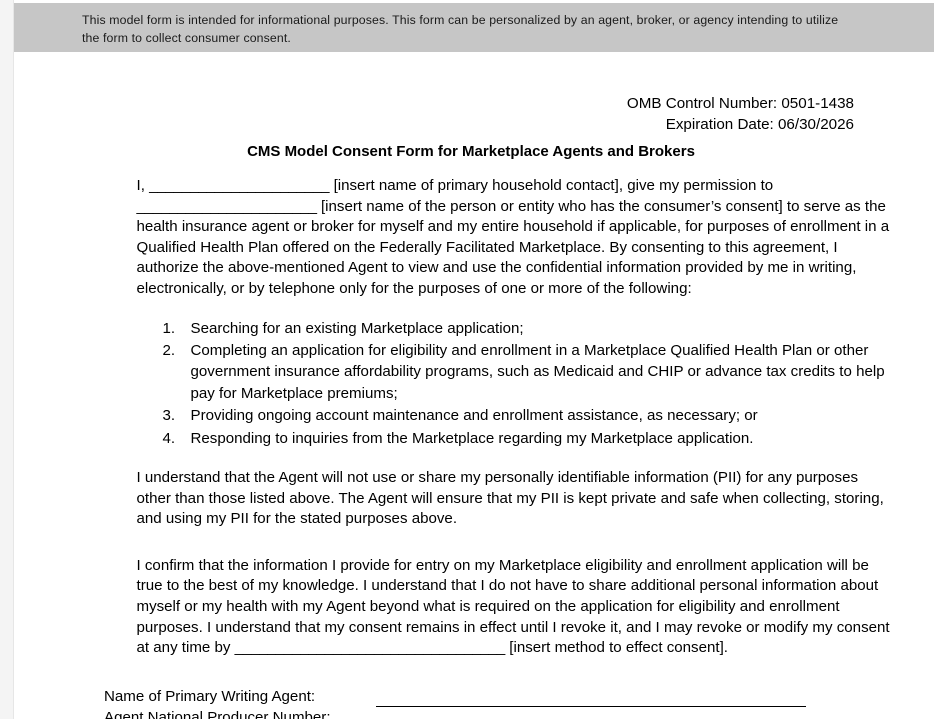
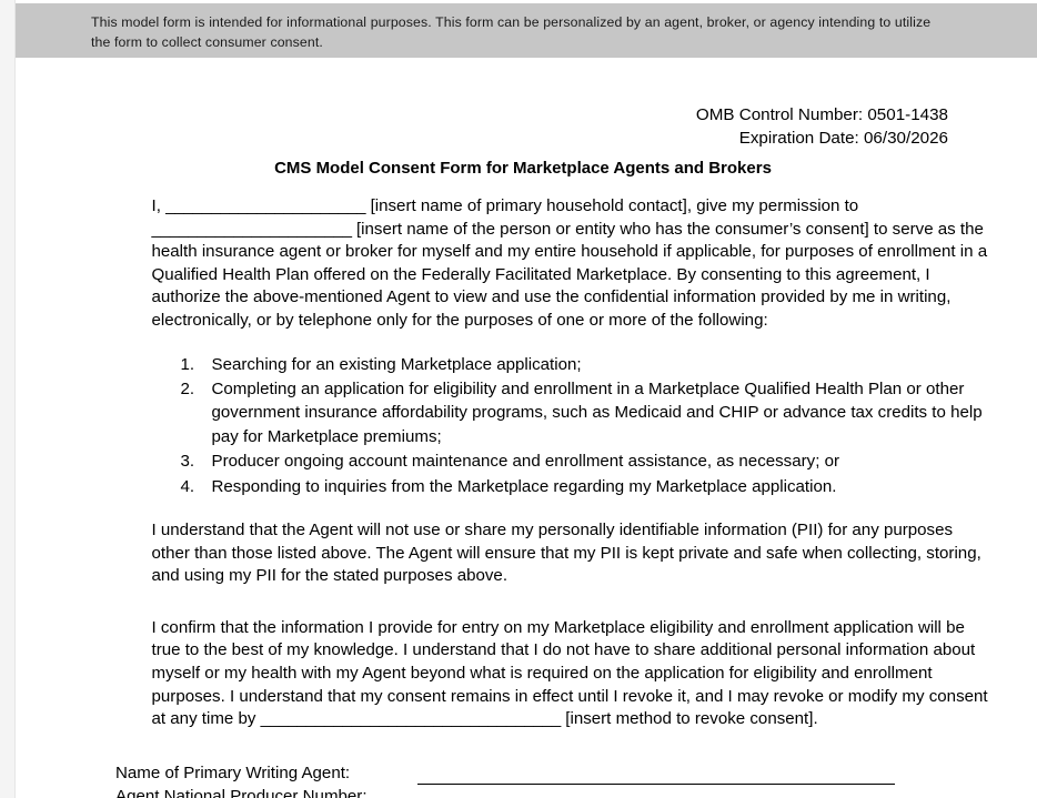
  This model form is intended for informational purposes. This form can be personalized by an agent, broker, or agency intending to utilize the form to collect consumer consent.
  OMB Control Number: 0501-1438
  Expiration Date: 06/30/2026
  CMS Model Consent Form for Marketplace Agents and Brokers
  I, ______________________ [insert name of primary household contact], give my permission to ______________________ [insert name of the person or entity who has the consumer’s consent] to serve as the health insurance agent or broker for myself and my entire household if applicable, for purposes of enrollment in a Qualified Health Plan offered on the Federally Facilitated Marketplace. By consenting to this agreement, I authorize the above-mentioned Agent to view and use the confidential information provided by me in writing, electronically, or by telephone only for the purposes of one or more of the following:
  1.
  Searching for an existing Marketplace application;
  2.
  Completing an application for eligibility and enrollment in a Marketplace Qualified Health Plan or other government insurance affordability programs, such as Medicaid and CHIP or advance tax credits to help pay for Marketplace premiums;
  3.
- Providing ongoing account maintenance and enrollment assistance, as necessary; or
+ Producer ongoing account maintenance and enrollment assistance, as necessary; or
  4.
  Responding to inquiries from the Marketplace regarding my Marketplace application.
  I understand that the Agent will not use or share my personally identifiable information (PII) for any purposes other than those listed above. The Agent will ensure that my PII is kept private and safe when collecting, storing, and using my PII for the stated purposes above.
- I confirm that the information I provide for entry on my Marketplace eligibility and enrollment application will be true to the best of my knowledge. I understand that I do not have to share additional personal information about myself or my health with my Agent beyond what is required on the application for eligibility and enrollment purposes. I understand that my consent remains in effect until I revoke it, and I may revoke or modify my consent at any time by _________________________________ [insert method to effect consent].
+ I confirm that the information I provide for entry on my Marketplace eligibility and enrollment application will be true to the best of my knowledge. I understand that I do not have to share additional personal information about myself or my health with my Agent beyond what is required on the application for eligibility and enrollment purposes. I understand that my consent remains in effect until I revoke it, and I may revoke or modify my consent at any time by _________________________________ [insert method to revoke consent].
  Name of Primary Writing Agent:
  Agent National Producer Number:
